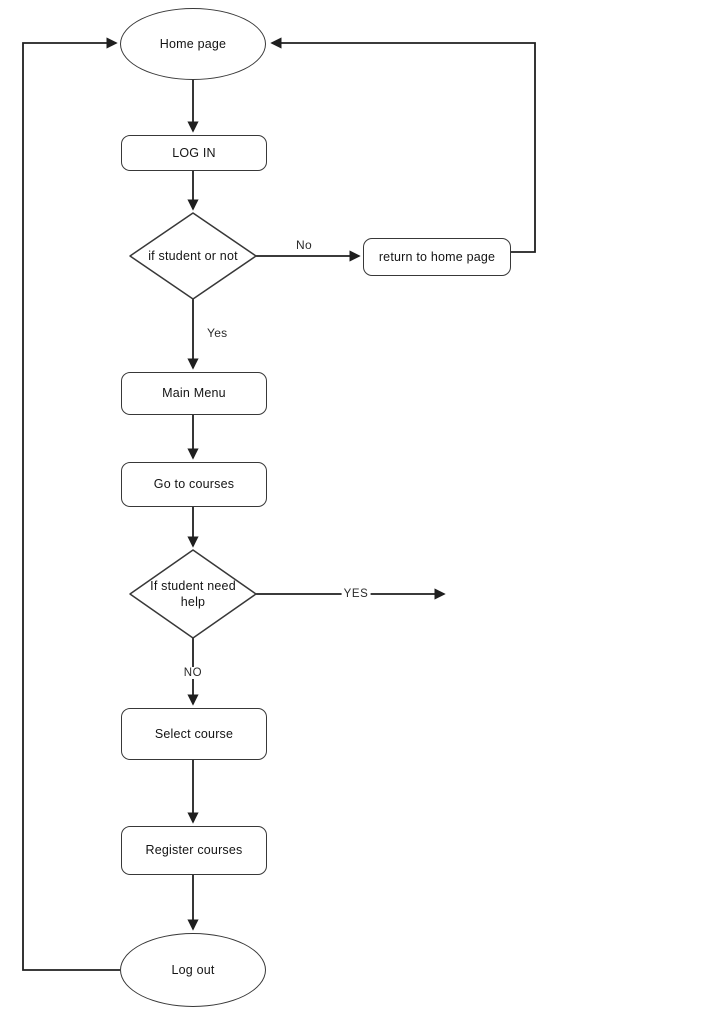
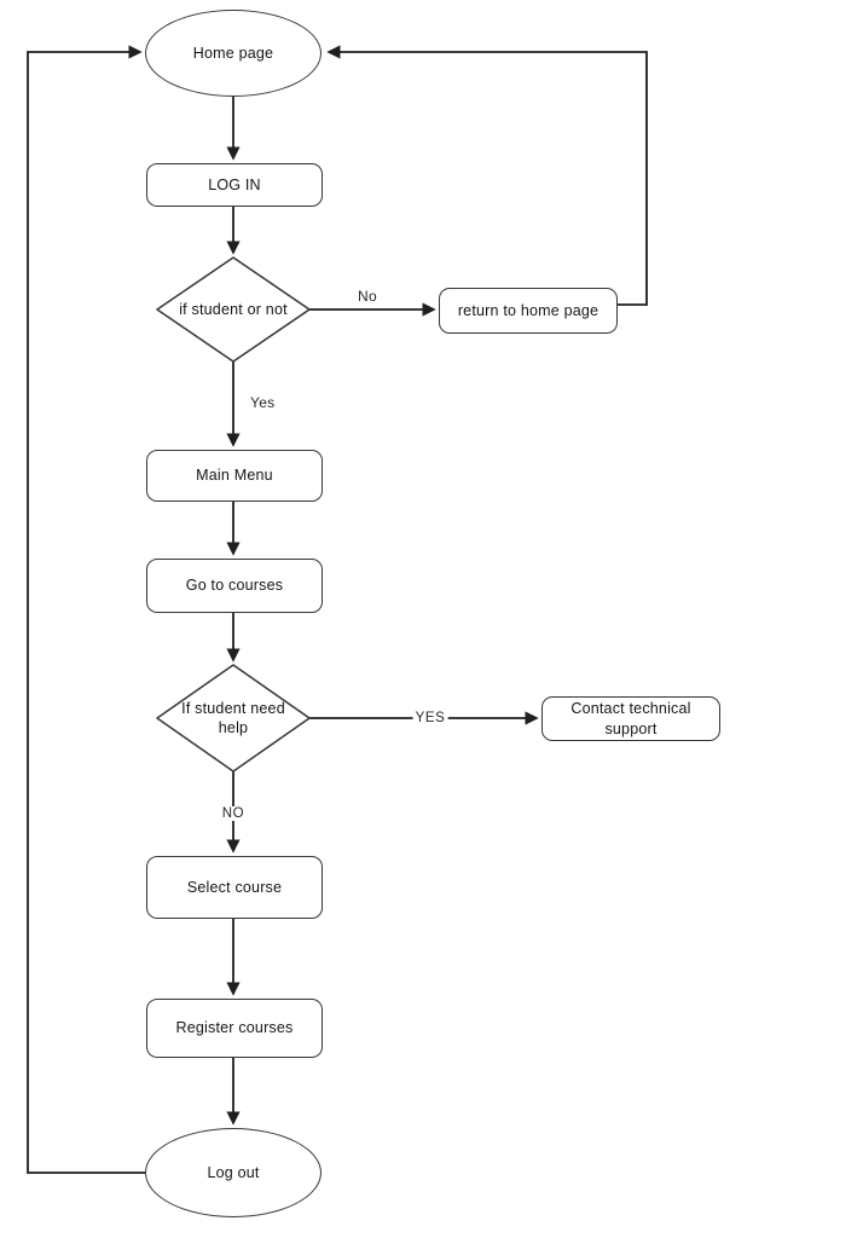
  Home page
  LOG IN
  if student or not
  return to home page
  Main Menu
  Go to courses
  If student need help
+ Contact technical support
  Select course
  Register courses
  Log out
  No
  Yes
  YES
  NO
